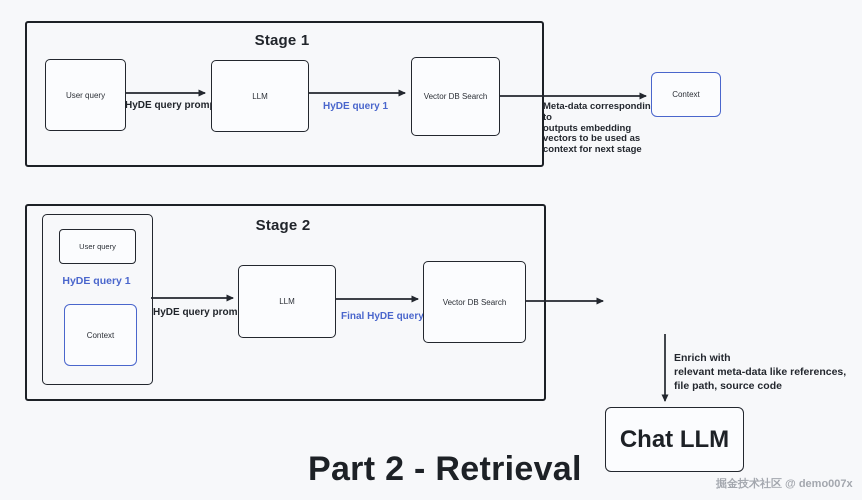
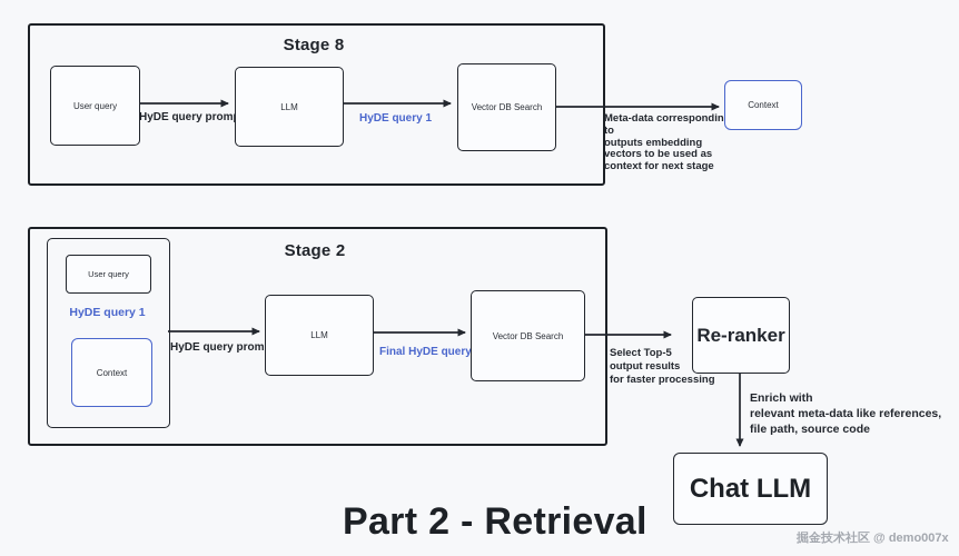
- Stage 1
+ Stage 8
  User query
  HyDE query prom
  LLM
  HyDE query 1
  Vector DB Search
  Meta-data correspondin to
  outputs embedding
  vectors to be used as
  context for next stage
  Context
  Stage 2
  User query
  HyDE query 1
  Context
  HyDE query prom
  LLM
  Final HyDE query
  Vector DB Search
+ Select Top-5
+ output results
+ for faster processing
+ Re-ranker
  Enrich with
  relevant meta-data like references,
  file path, source code
  Chat LLM
  Part 2 - Retrieval
  掘金技术社区 @ demo007x
